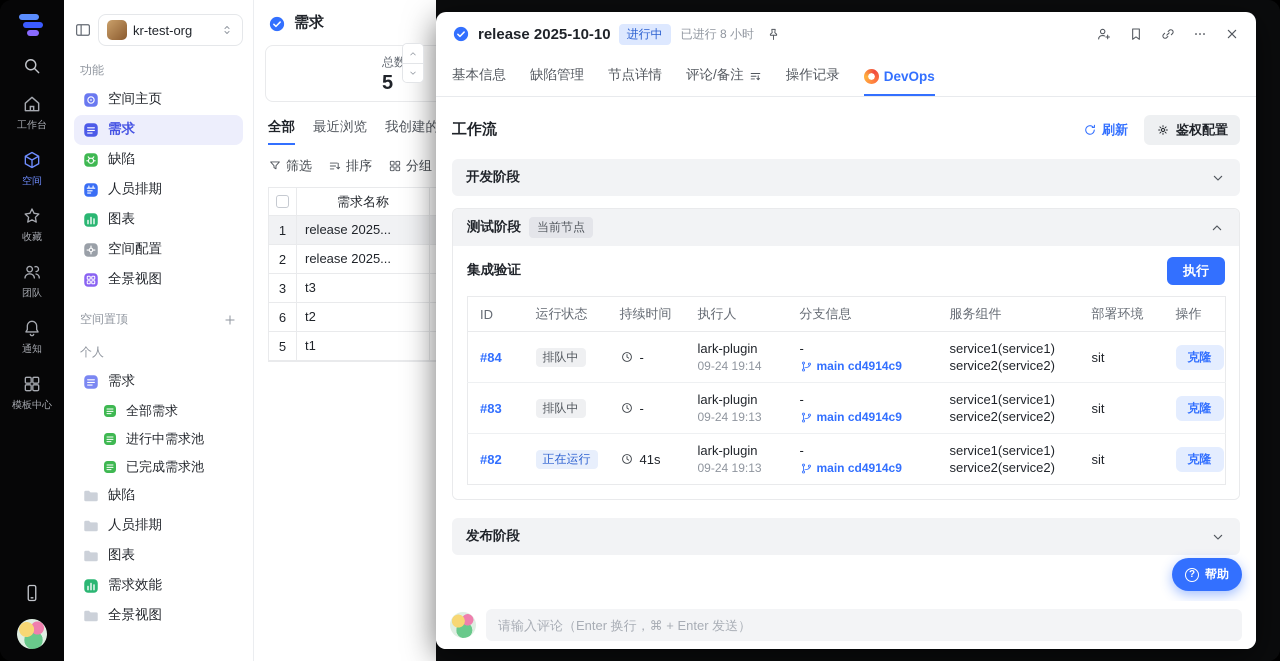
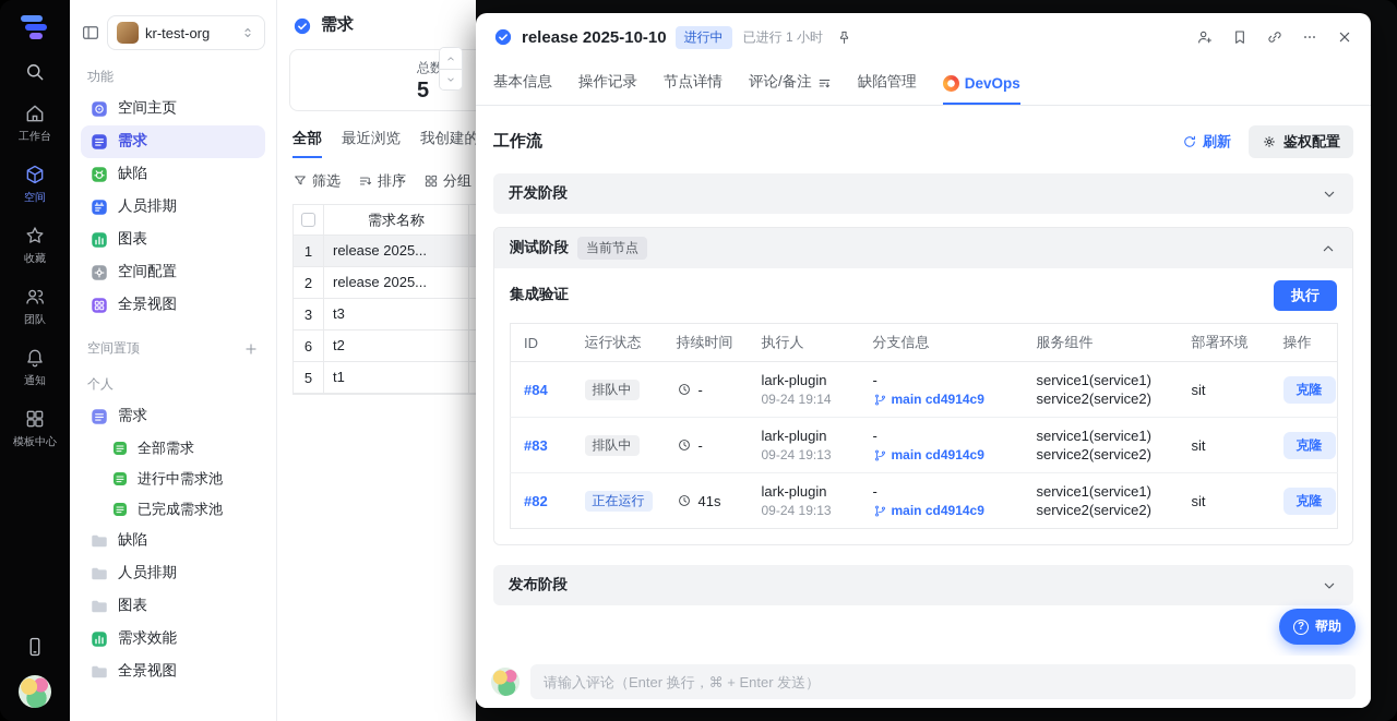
  工作台
  空间
  收藏
  团队
  通知
  模板中心
  kr-test-org
  功能
  空间主页
  需求
  缺陷
  人员排期
  图表
  空间配置
  全景视图
  空间置顶
  个人
  需求
  全部需求
  进行中需求池
  已完成需求池
  缺陷
  人员排期
  图表
  需求效能
  全景视图
  需求
  总数
  5
  全部
  最近浏览
  我创建的
  筛选
  排序
  分组
  需求名称
  1
  release 2025...
  2
  release 2025...
  3
  t3
  6
  t2
  5
  t1
  release 2025-10-10
  进行中
- 已进行 8 小时
+ 已进行 1 小时
  基本信息
- 缺陷管理
+ 操作记录
  节点详情
  评论/备注
- 操作记录
+ 缺陷管理
  DevOps
  工作流
  刷新
  鉴权配置
  开发阶段
  测试阶段
  当前节点
  集成验证
  执行
  ID	运行状态	持续时间	执行人	分支信息	服务组件	部署环境	操作
  #84	排队中	-	lark-plugin09-24 19:14	-main cd4914c9	service1(service1)service2(service2)	sit	克隆
  #83	排队中	-	lark-plugin09-24 19:13	-main cd4914c9	service1(service1)service2(service2)	sit	克隆
  #82	正在运行	41s	lark-plugin09-24 19:13	-main cd4914c9	service1(service1)service2(service2)	sit	克隆
  发布阶段
  ?
  帮助
  请输入评论（Enter 换行，⌘ + Enter 发送）
